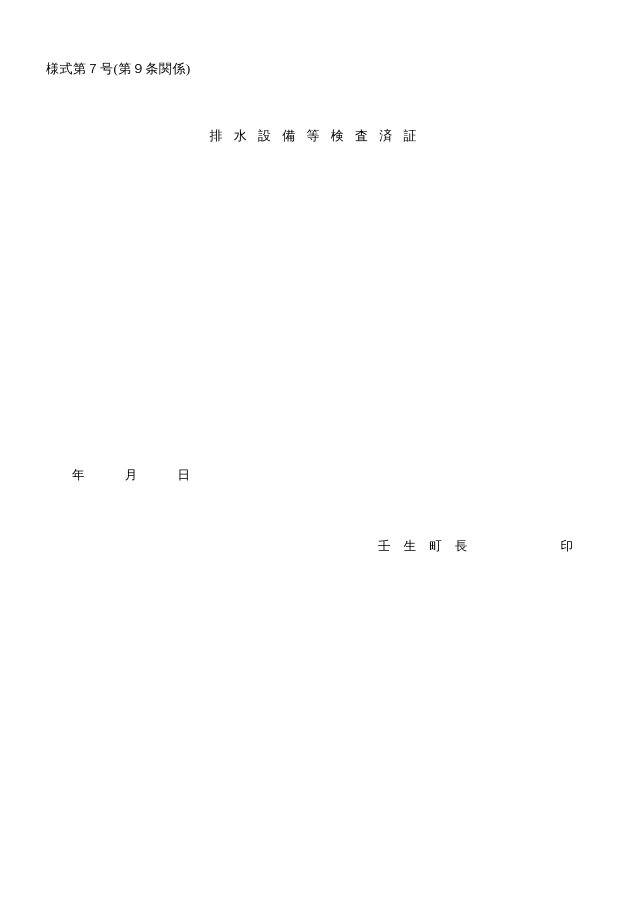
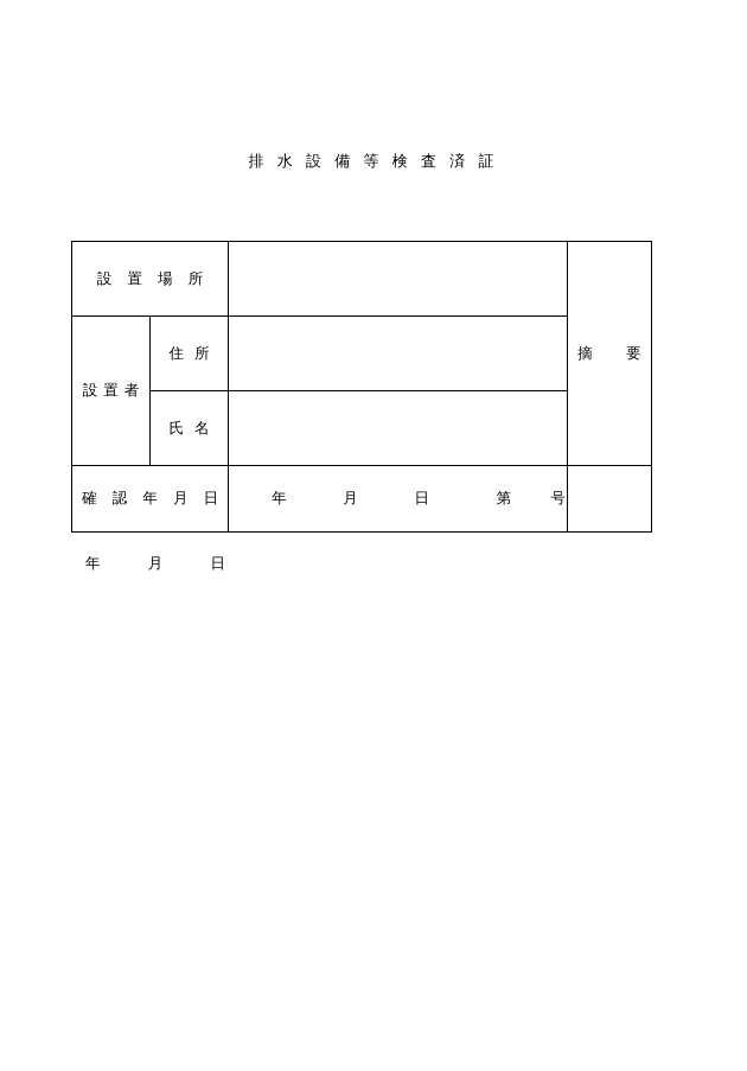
- 様式第７号(第９条関係)
  排 水 設 備 等 検 査 済 証
+ 設 置 場 所		摘 要
+ 設置者	住 所
+ 氏 名
+ 確 認 年 月 日	年 月 日 第 号
  年 月 日
- 壬 生 町 長 印
